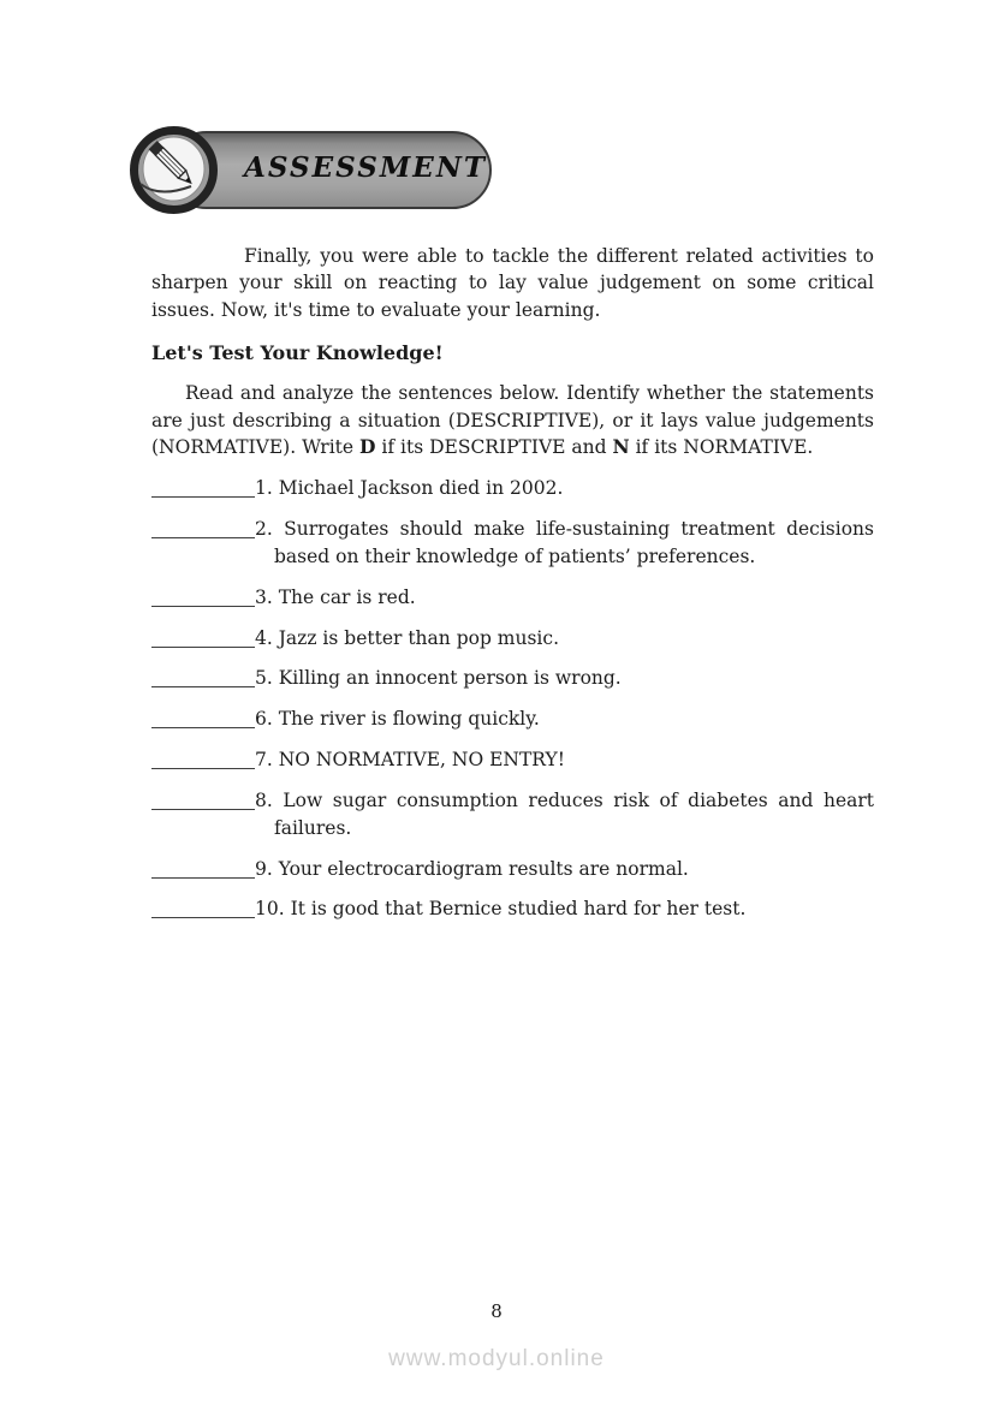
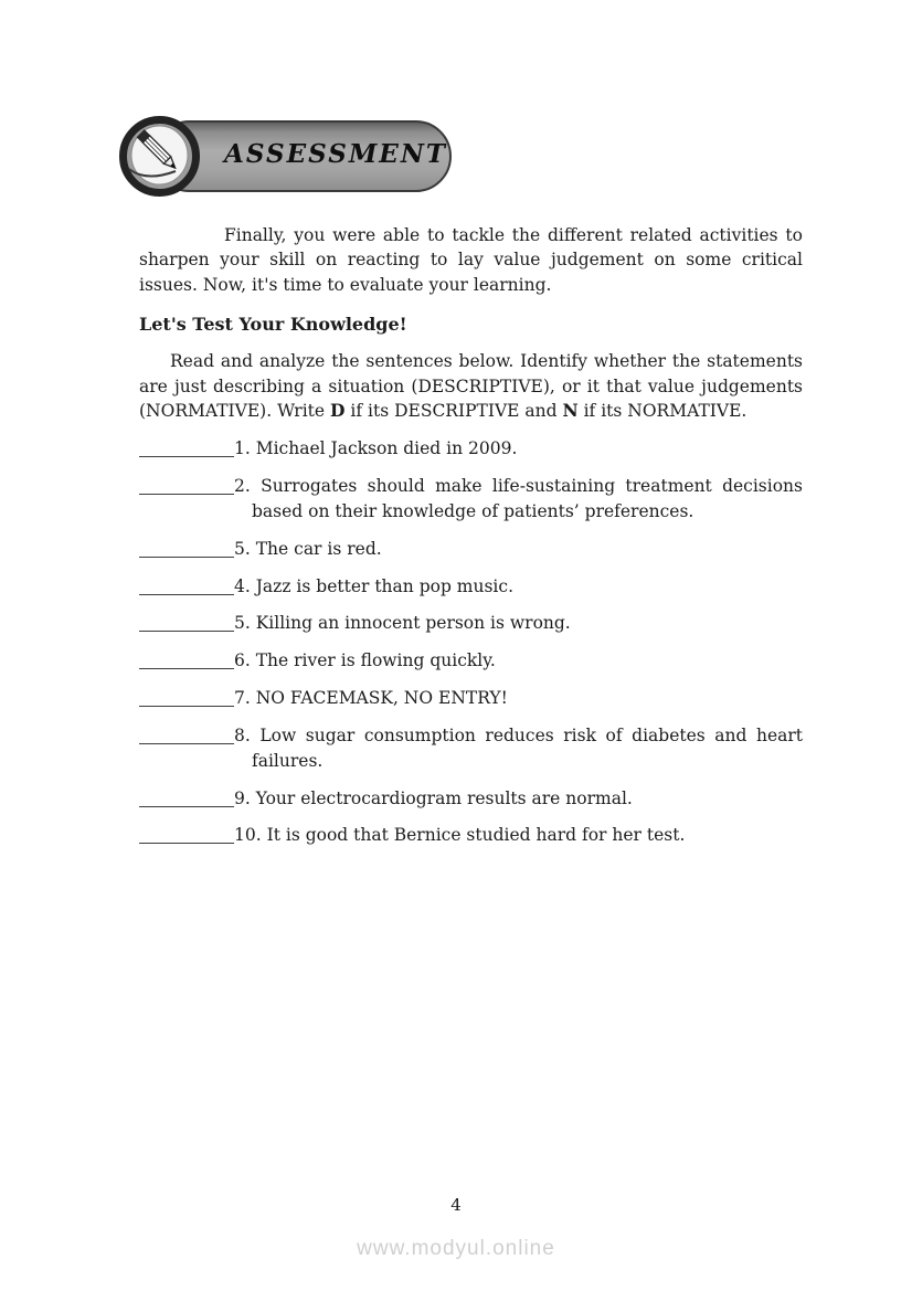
  ASSESSMENT
  Finally, you were able to tackle the different related activities to sharpen your skill on reacting to lay value judgement on some critical issues. Now, it's time to evaluate your learning.
  Let's Test Your Knowledge!
- Read and analyze the sentences below. Identify whether the statements are just describing a situation (DESCRIPTIVE), or it lays value judgements (NORMATIVE). Write D if its DESCRIPTIVE and N if its NORMATIVE.
+ Read and analyze the sentences below. Identify whether the statements are just describing a situation (DESCRIPTIVE), or it that value judgements (NORMATIVE). Write D if its DESCRIPTIVE and N if its NORMATIVE.
- 1. Michael Jackson died in 2002.
+ 1. Michael Jackson died in 2009.
  2. Surrogates should make life-sustaining treatment decisions based on their knowledge of patients’ preferences.
- 3. The car is red.
+ 5. The car is red.
  4. Jazz is better than pop music.
  5. Killing an innocent person is wrong.
  6. The river is flowing quickly.
- 7. NO NORMATIVE, NO ENTRY!
+ 7. NO FACEMASK, NO ENTRY!
  8. Low sugar consumption reduces risk of diabetes and heart failures.
  9. Your electrocardiogram results are normal.
  10. It is good that Bernice studied hard for her test.
- 8
+ 4
  www.modyul.online
